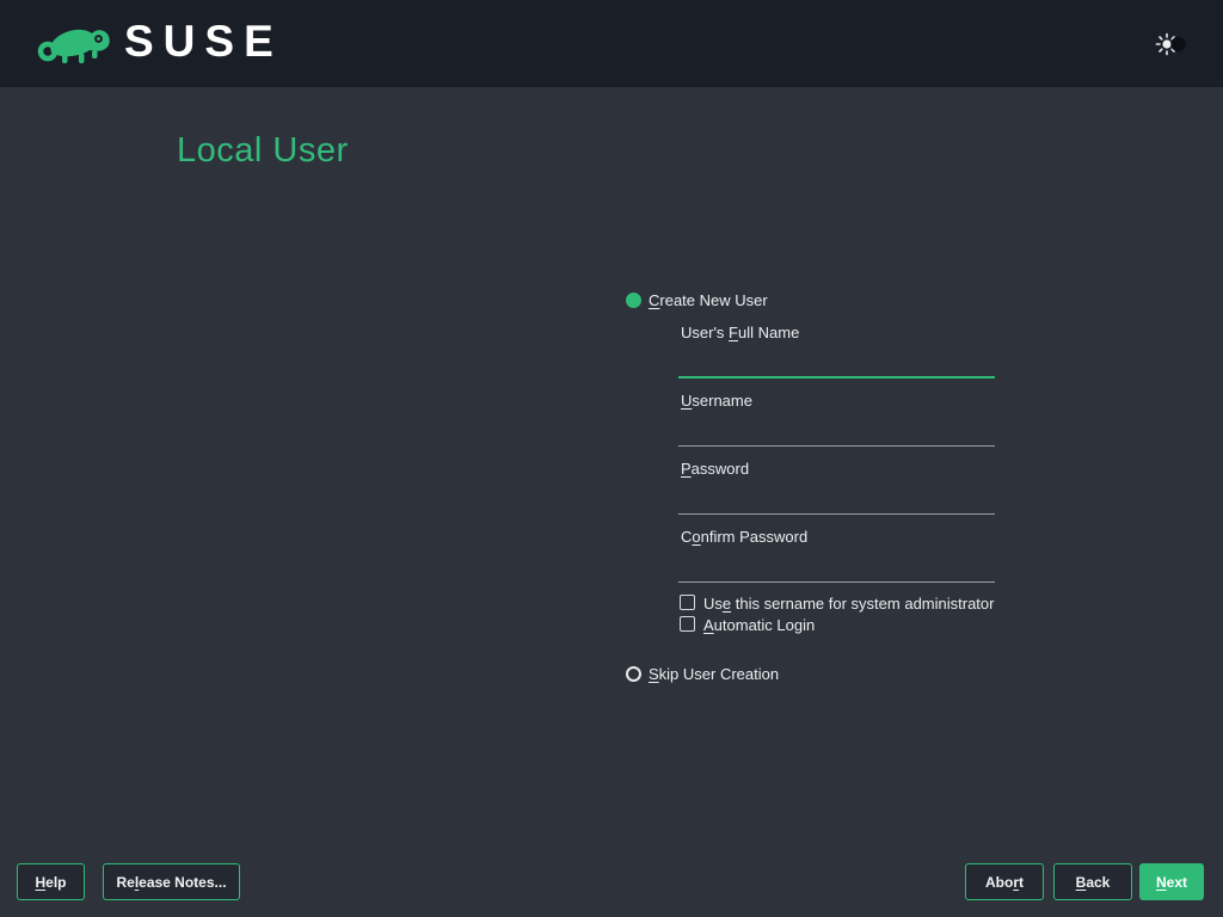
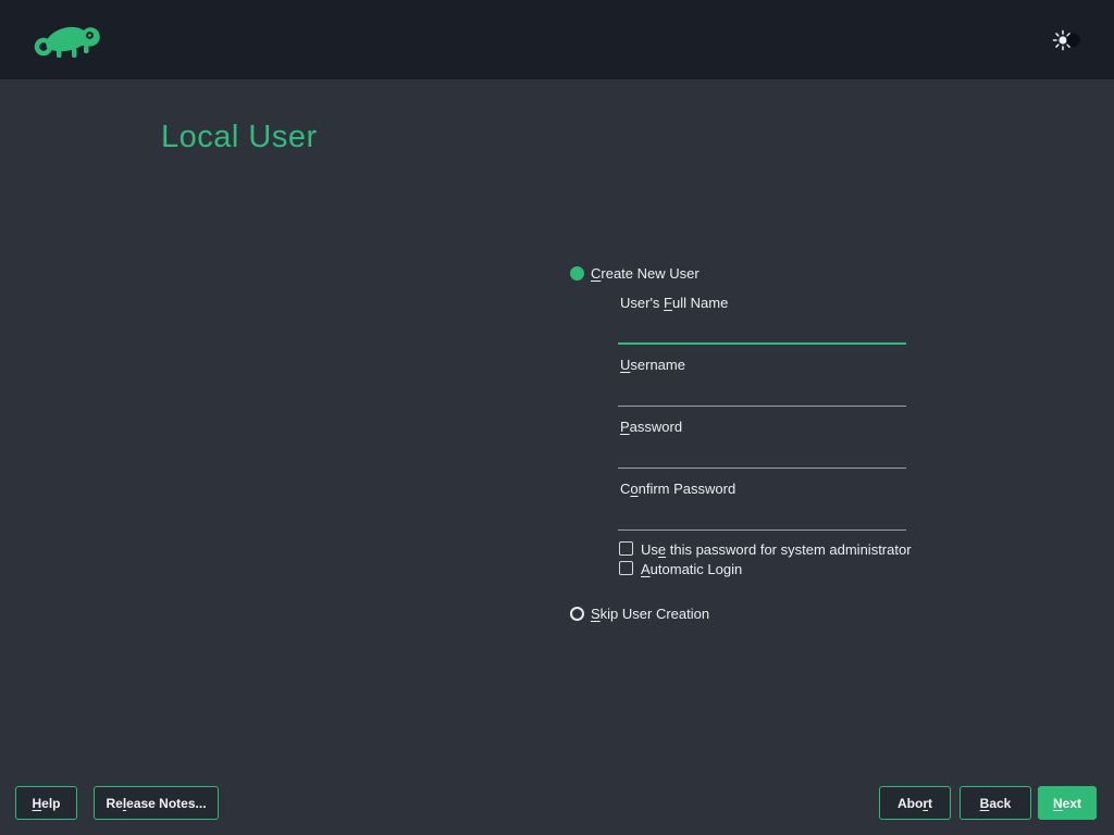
- SUSE
  Local User
  Create New User
  User's Full Name
  Username
  Password
  Confirm Password
- Use this sername for system administrator
+ Use this password for system administrator
  Automatic Login
  Skip User Creation
  Help
  Release Notes...
  Abort
  Back
  Next
